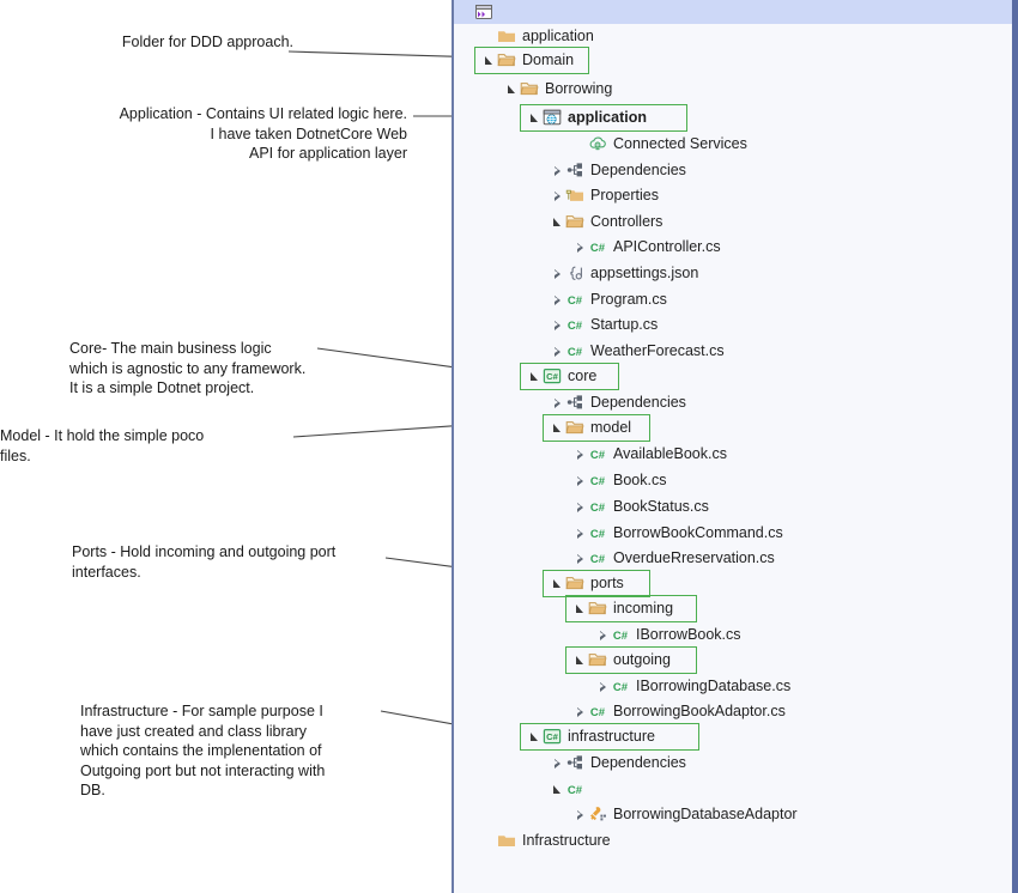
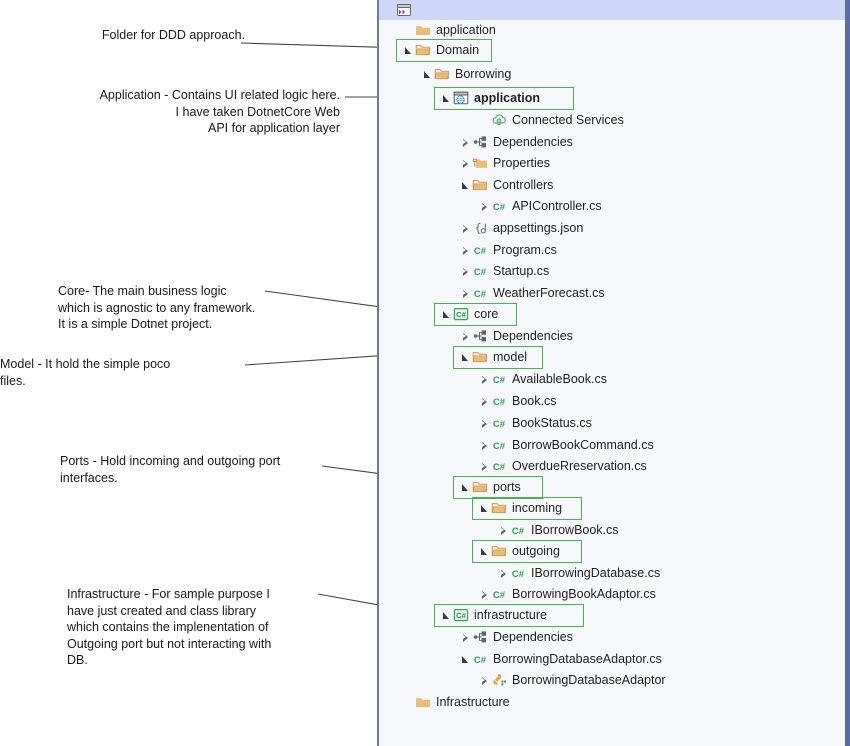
  Folder for DDD approach.
  Application - Contains UI related logic here.
  I have taken DotnetCore Web
  API for application layer
  Core- The main business logic
  which is agnostic to any framework.
  It is a simple Dotnet project.
  Model - It hold the simple poco
  files.
  Ports - Hold incoming and outgoing port
  interfaces.
  Infrastructure - For sample purpose I
  have just created and class library
  which contains the implenentation of
  Outgoing port but not interacting with
  DB.
  application
  Domain
  Borrowing
  application
  Connected Services
  Dependencies
  Properties
  Controllers
  C#
  APIController.cs
  appsettings.json
  C#
  Program.cs
  C#
  Startup.cs
  C#
  WeatherForecast.cs
  C#
  core
  Dependencies
  model
  C#
  AvailableBook.cs
  C#
  Book.cs
  C#
  BookStatus.cs
  C#
  BorrowBookCommand.cs
  C#
  OverdueRreservation.cs
  ports
  incoming
  C#
  IBorrowBook.cs
  outgoing
  C#
  IBorrowingDatabase.cs
  C#
  BorrowingBookAdaptor.cs
  C#
  infrastructure
  Dependencies
  C#
+ BorrowingDatabaseAdaptor.cs
  BorrowingDatabaseAdaptor
  Infrastructure
